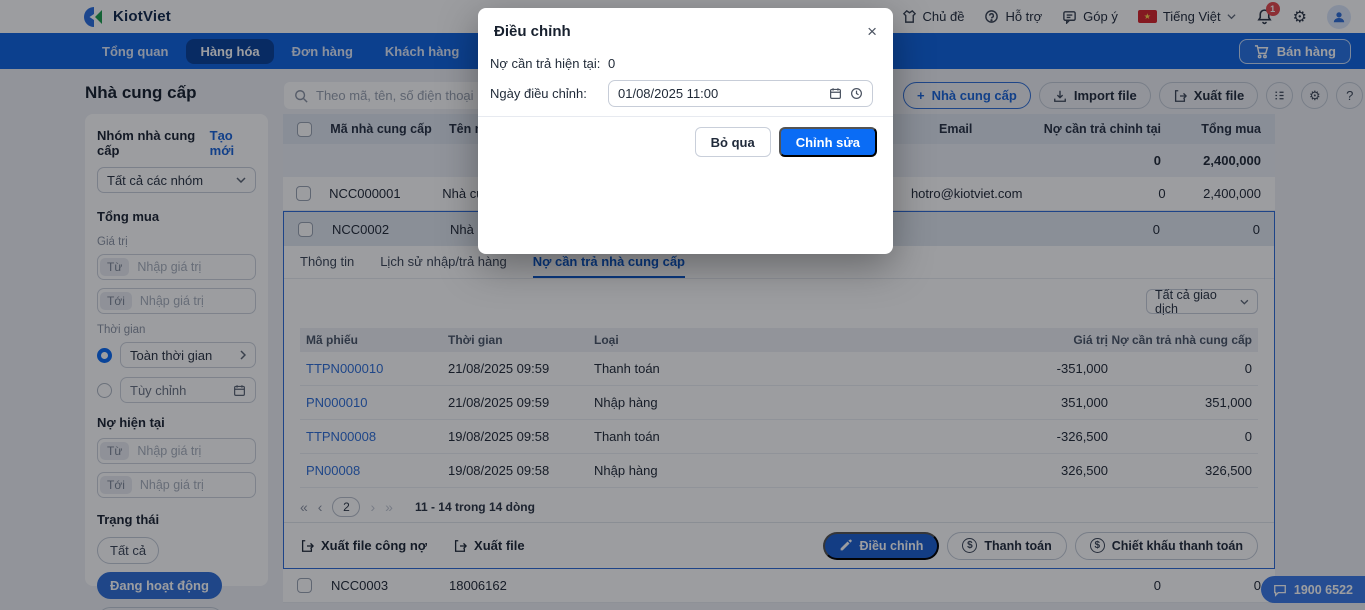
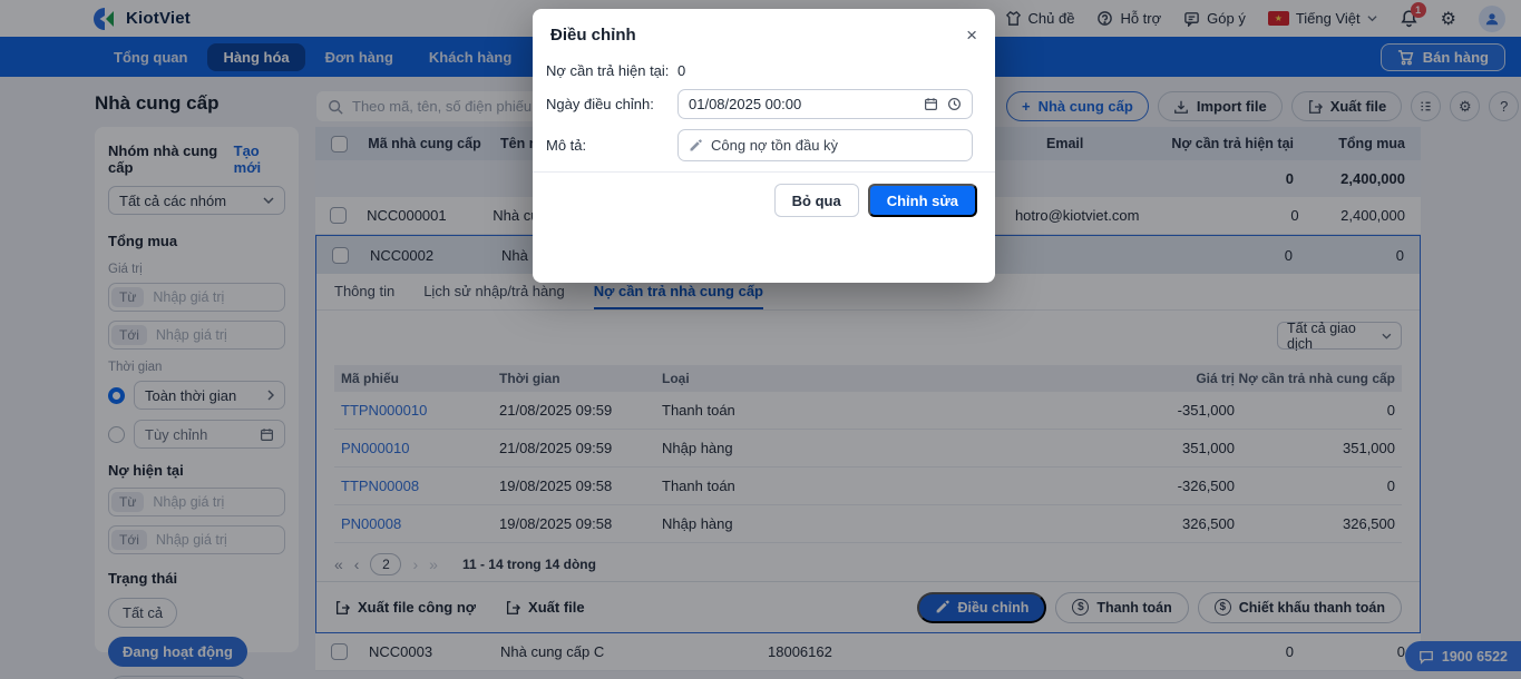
  KiotViet
  Chủ đề
  Hỗ trợ
  Góp ý
  ★
  Tiếng Việt
  1
  ⚙
  Tổng quan
  Hàng hóa
  Đơn hàng
  Khách hàng
  Bán hàng
  Nhà cung cấp
- Theo mã, tên, số điện thoại
+ Theo mã, tên, số điện phiếu
  +
  Nhà cung cấp
  Import file
  Xuất file
  ⚙
  ?
  Nhóm nhà cung cấp
  Tạo mới
  Tất cả các nhóm
  Tổng mua
  Giá trị
  Từ
  Nhập giá trị
  Tới
  Nhập giá trị
  Thời gian
  Toàn thời gian
  Tùy chỉnh
  Nợ hiện tại
  Từ
  Nhập giá trị
  Tới
  Nhập giá trị
  Trạng thái
  Tất cả
  Đang hoạt động
  Mã nhà cung cấp
  Email
- Nợ cần trả chỉnh tại
+ Nợ cần trả hiện tại
  Tổng mua
  0
  2,400,000
  NCC000001
  hotro@kiotviet.com
  0
  2,400,000
  NCC0002
  0
  0
  Thông tin
  Lịch sử nhập/trả hàng
  Nợ cần trả nhà cung cấp
  Tất cả giao dịch
  Mã phiếu
  Thời gian
  Loại
  Giá trị
  Nợ cần trả nhà cung cấp
  TTPN000010
  21/08/2025 09:59
  Thanh toán
  -351,000
  0
  PN000010
  21/08/2025 09:59
  Nhập hàng
  351,000
  351,000
  TTPN00008
  19/08/2025 09:58
  Thanh toán
  -326,500
  0
  PN00008
  19/08/2025 09:58
  Nhập hàng
  326,500
  326,500
  «
  ‹
  2
  ›
  »
  11 - 14 trong 14 dòng
  Xuất file công nợ
  Xuất file
  Điều chỉnh
  $
  Thanh toán
  $
  Chiết khấu thanh toán
  NCC0003
+ Nhà cung cấp C
  18006162
  0
  0
  1900 6522
  Điều chỉnh
  ×
  Nợ cần trả hiện tại:
  0
  Ngày điều chỉnh:
- 01/08/2025 11:00
+ 01/08/2025 00:00
+ Mô tả:
+ Công nợ tồn đầu kỳ
  Bỏ qua
  Chỉnh sửa
